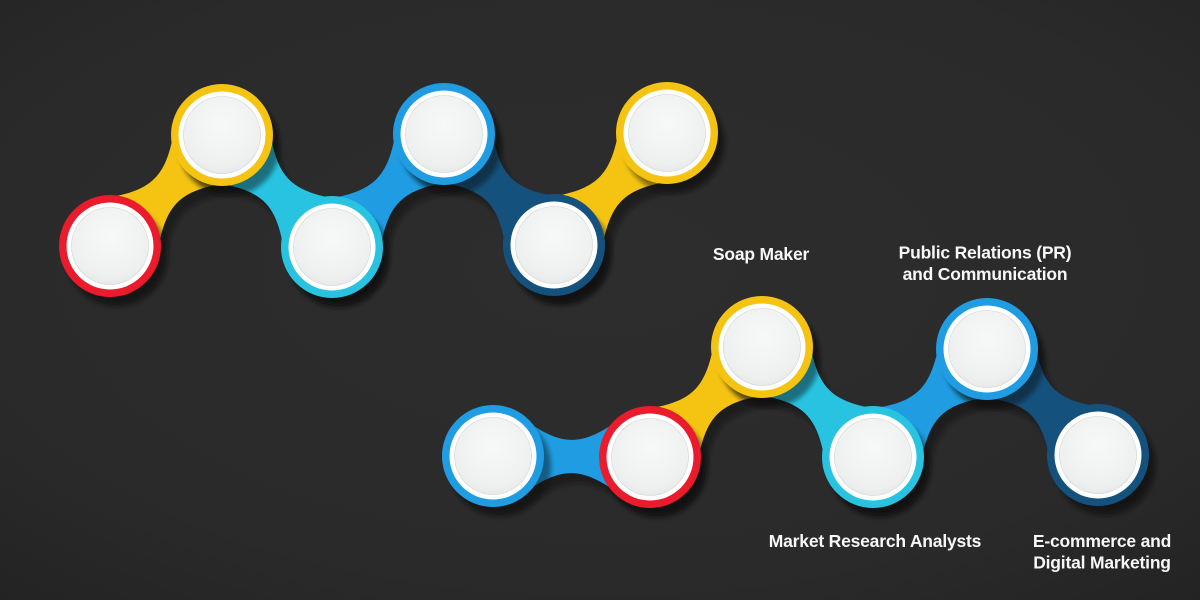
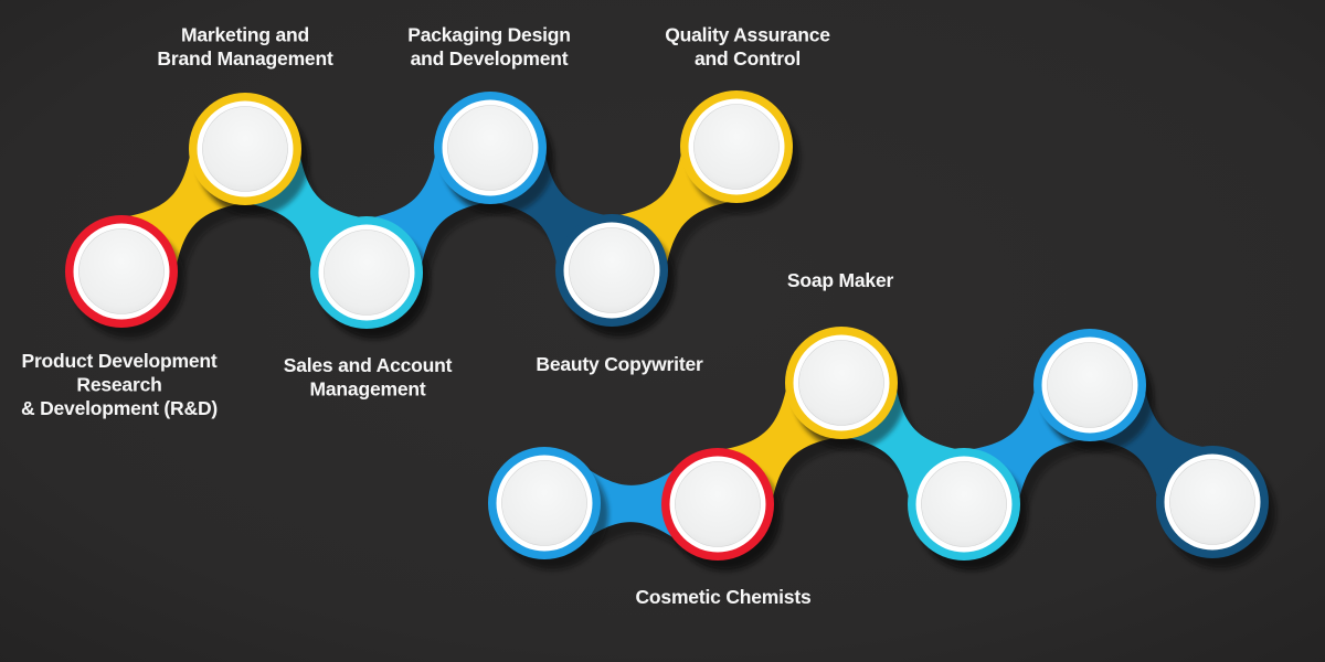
+ Product Development Research & Development (R&D)
+ Marketing and Brand Management
+ Sales and Account Management
+ Packaging Design and Development
+ Beauty Copywriter
+ Quality Assurance and Control
+ Cosmetic Chemists
  Soap Maker
- Market Research Analysts
- Public Relations (PR) and Communication
- E-commerce and Digital Marketing
